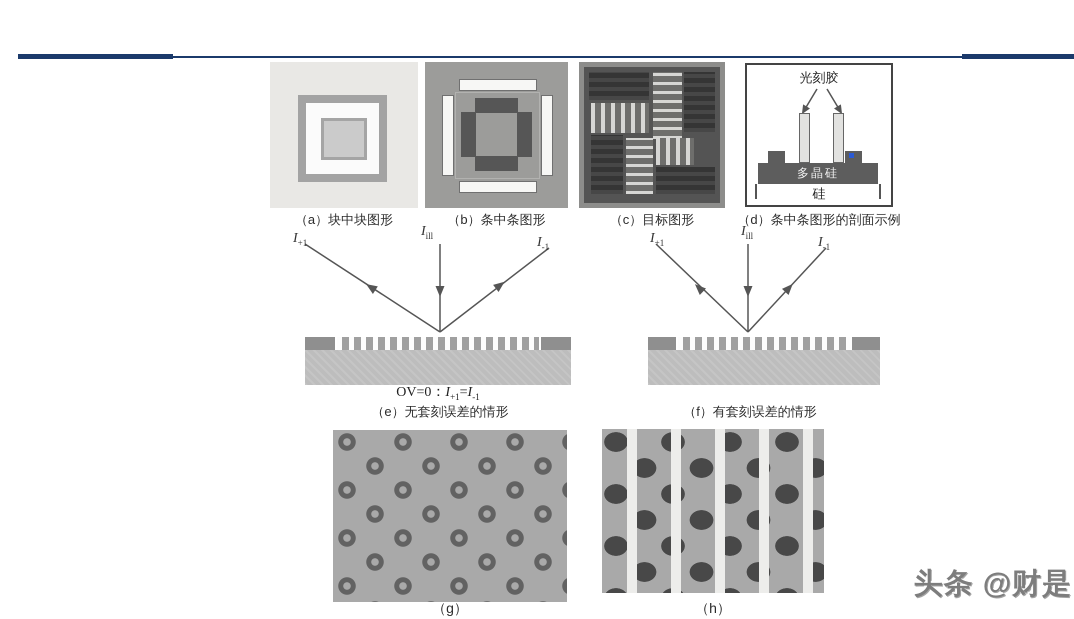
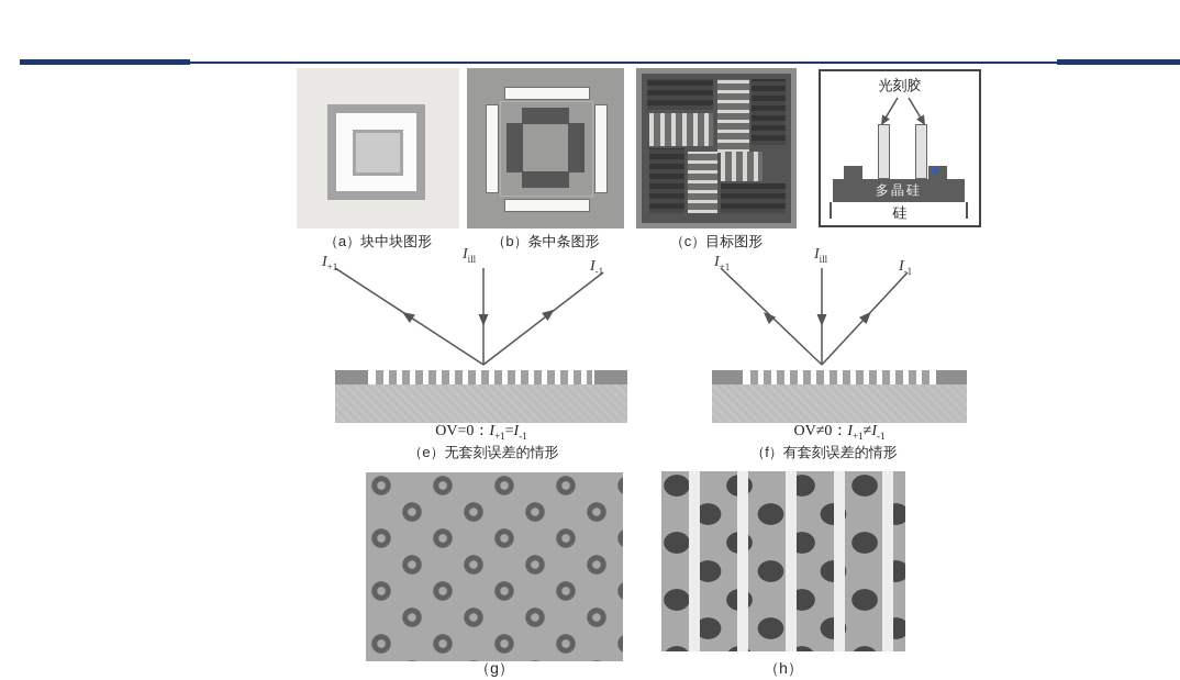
  光刻胶
  多晶硅
  硅
  （a）块中块图形
  （b）条中条图形
  （c）目标图形
- （d）条中条图形的剖面示例
  I+1
  Iill
  I-1
  OV=0：I+1=I-1
  （e）无套刻误差的情形
  I+1
  Iill
  I-1
+ OV≠0：I+1≠I-1
  （f）有套刻误差的情形
  （g）
  （h）
- 头条 @财是
